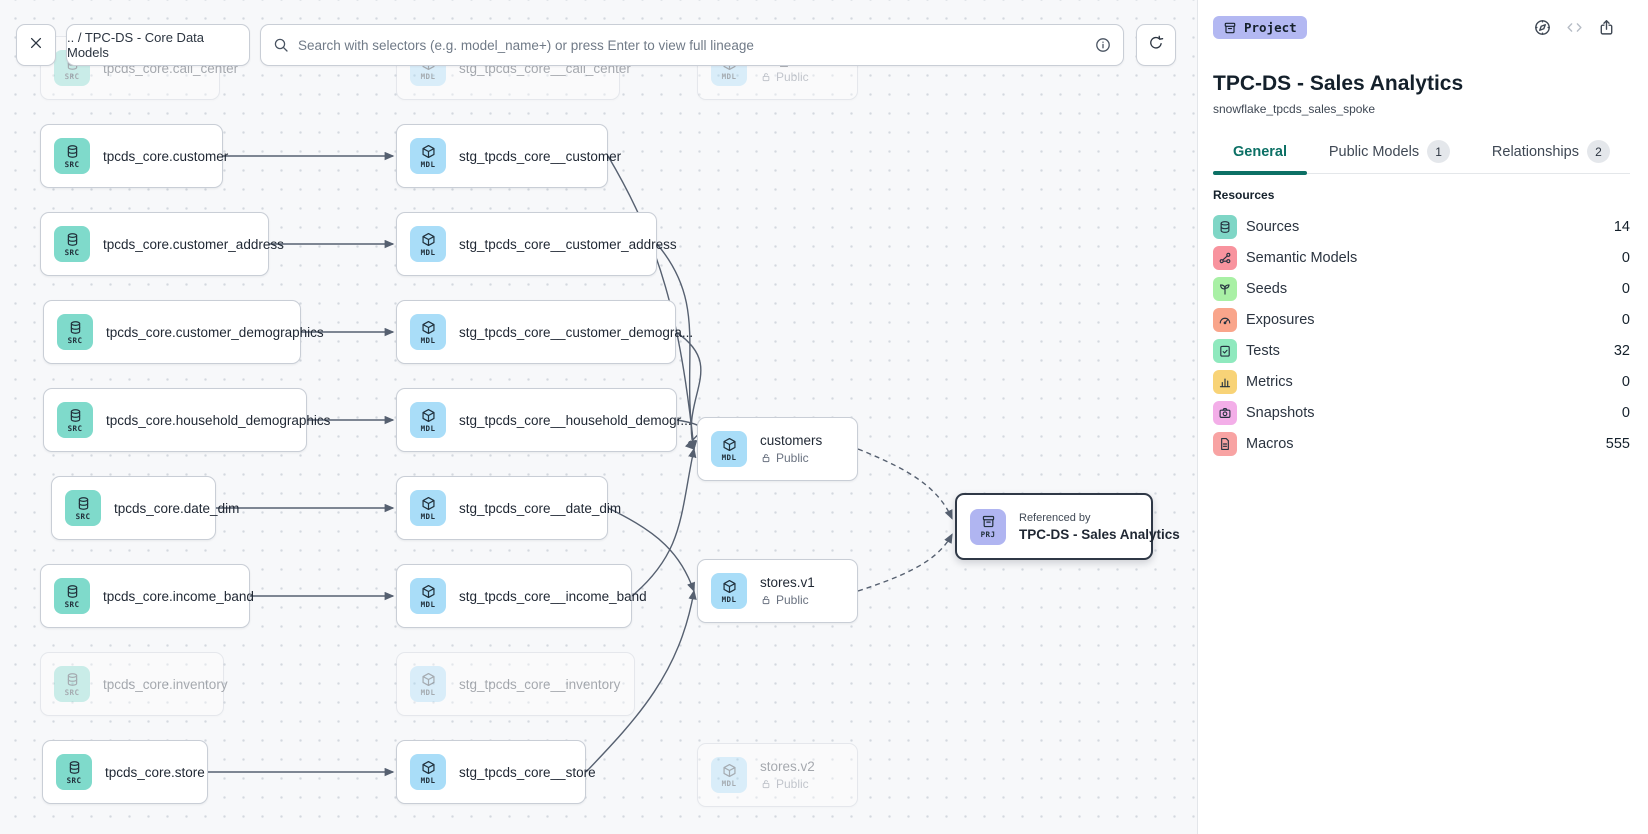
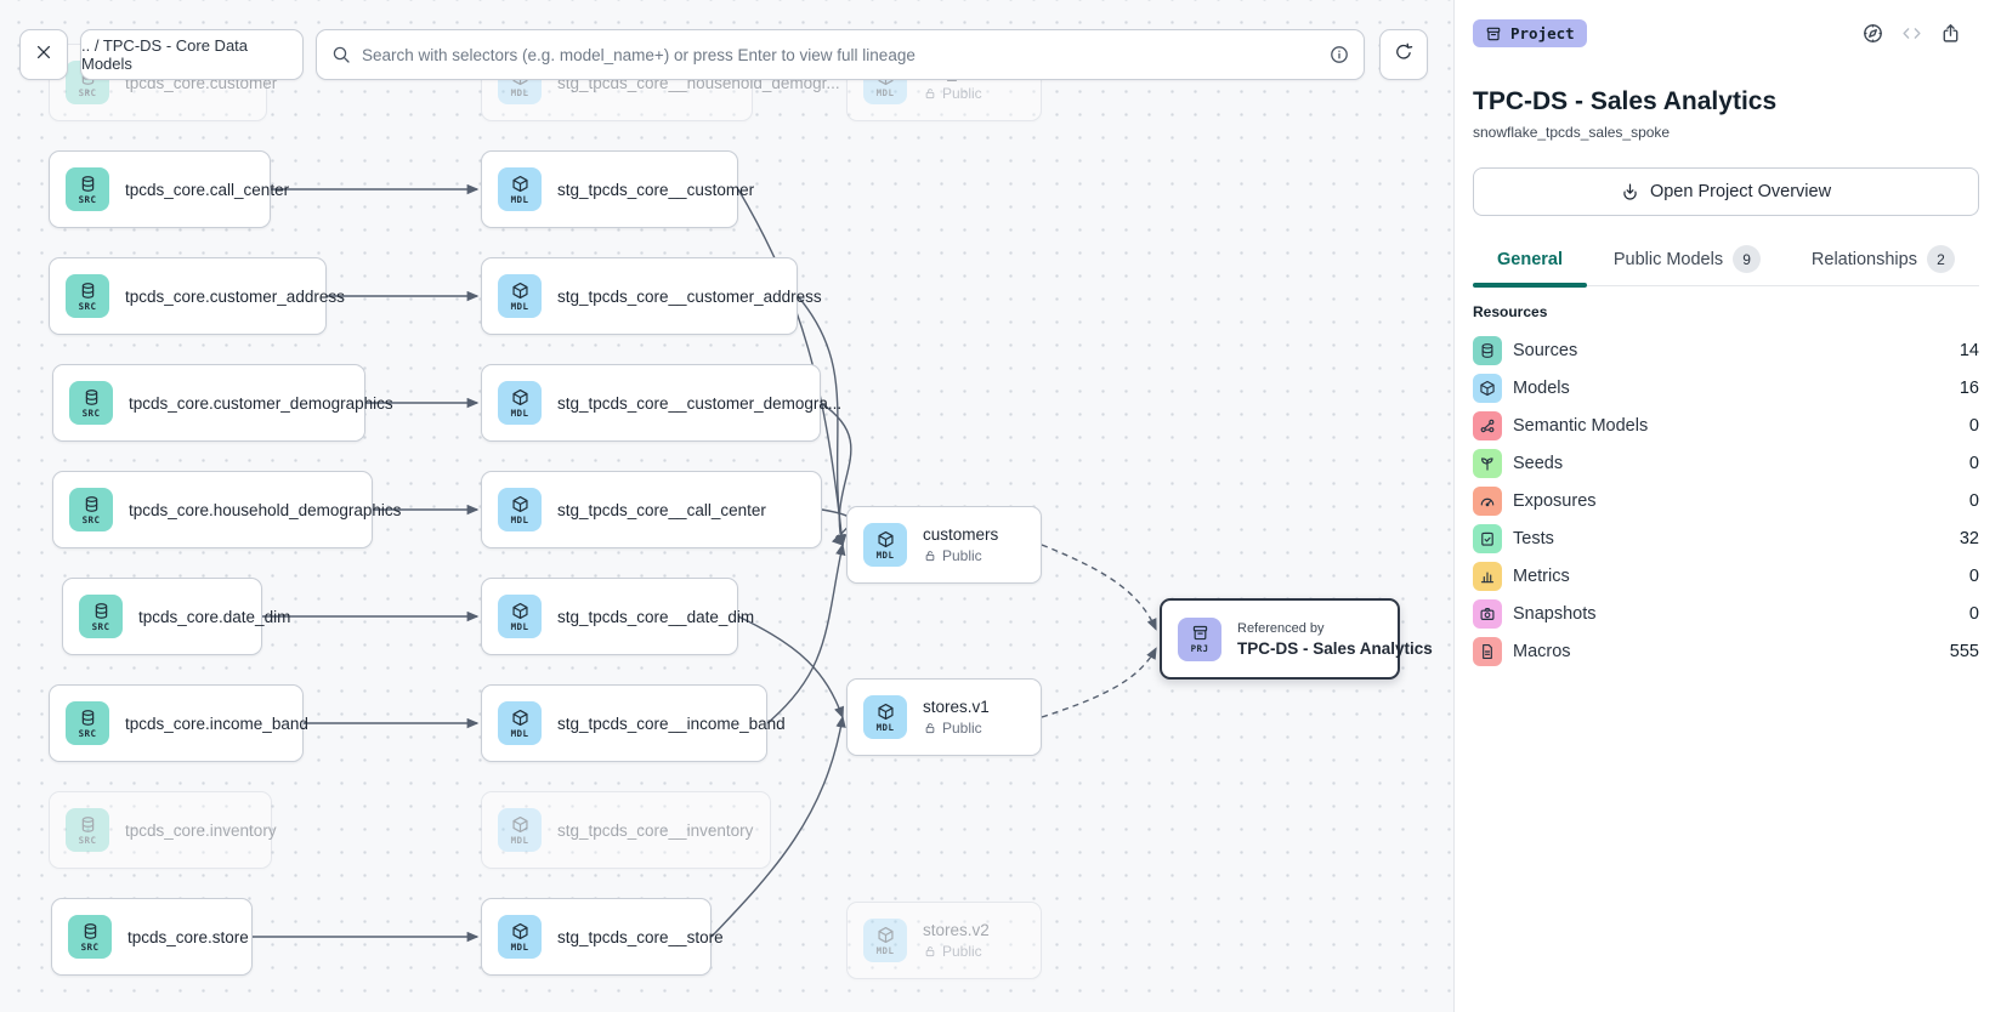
  SRC
- tpcds_core.call_center
+ tpcds_core.customer
  SRC
- tpcds_core.customer
+ tpcds_core.call_center
  SRC
  tpcds_core.customer_address
  SRC
  tpcds_core.customer_demographics
  SRC
  tpcds_core.household_demographics
  SRC
  tpcds_core.date_dim
  SRC
  tpcds_core.income_band
  SRC
  tpcds_core.inventory
  SRC
  tpcds_core.store
  MDL
- stg_tpcds_core__call_center
+ stg_tpcds_core__household_demogr...
  MDL
  stg_tpcds_core__customer
  MDL
  stg_tpcds_core__customer_address
  MDL
  stg_tpcds_core__customer_demogra...
  MDL
- stg_tpcds_core__household_demogr...
+ stg_tpcds_core__call_center
  MDL
  stg_tpcds_core__date_dim
  MDL
  stg_tpcds_core__income_band
  MDL
  stg_tpcds_core__inventory
  MDL
  stg_tpcds_core__store
  MDL
  Public
  MDL
  customers
  Public
  MDL
  stores.v1
  Public
  MDL
  stores.v2
  Public
  PRJ
  Referenced by
  TPC-DS - Sales Analytics
  .. / TPC-DS - Core Data Models
  Search with selectors (e.g. model_name+) or press Enter to view full lineage
  Project
  TPC-DS - Sales Analytics
  snowflake_tpcds_sales_spoke
+ Open Project Overview
  General
  Public Models
- 1
+ 9
  Relationships
  2
  Resources
  Sources
  14
+ Models
+ 16
  Semantic Models
  0
  Seeds
  0
  Exposures
  0
  Tests
  32
  Metrics
  0
  Snapshots
  0
  Macros
  555
